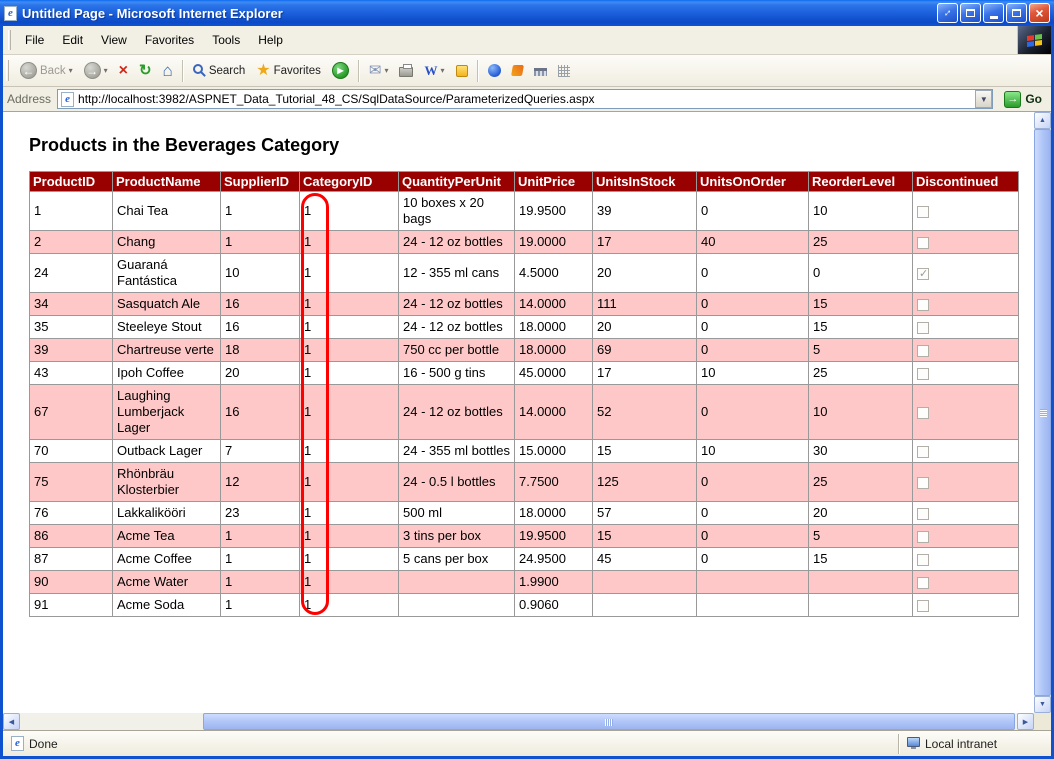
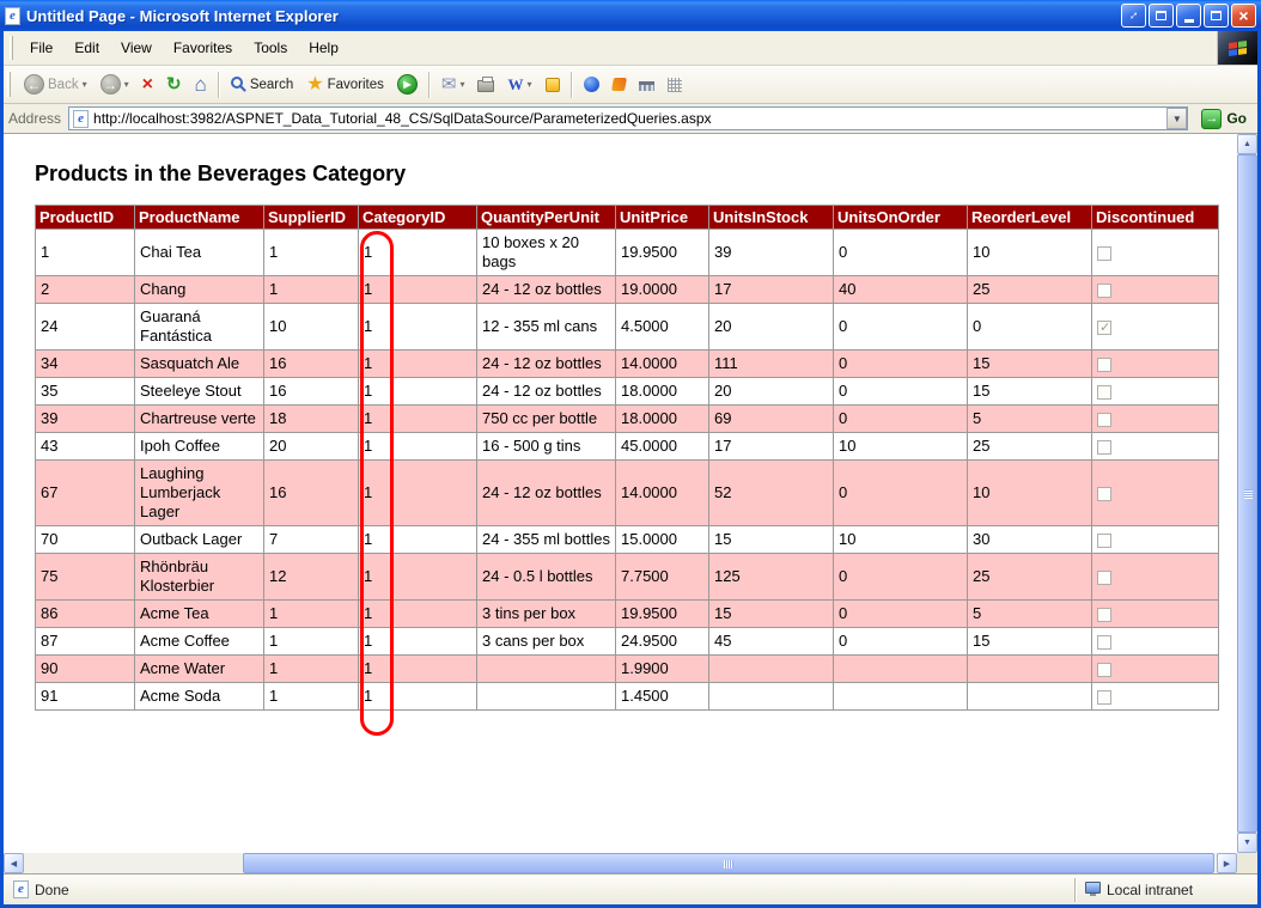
  e
  Untitled Page - Microsoft Internet Explorer
  ×
  File
  Edit
  View
  Favorites
  Tools
  Help
  ←
  Back
  ▾
  →
  ▾
  ×
  ↻
  ⌂
  Search
  ★
  Favorites
  ▶
  ✉
  ▾
  W
  ▾
  Address
  e
  http://localhost:3982/ASPNET_Data_Tutorial_48_CS/SqlDataSource/ParameterizedQueries.aspx
  ▼
  →
  Go
  Products in the Beverages Category
  ProductID	ProductName	SupplierID	CategoryID	QuantityPerUnit	UnitPrice	UnitsInStock	UnitsOnOrder	ReorderLevel	Discontinued
  1	Chai Tea	1	1	10 boxes x 20 bags	19.9500	39	0	10
  2	Chang	1	1	24 - 12 oz bottles	19.0000	17	40	25
  24	Guaraná Fantástica	10	1	12 - 355 ml cans	4.5000	20	0	0
  34	Sasquatch Ale	16	1	24 - 12 oz bottles	14.0000	111	0	15
  35	Steeleye Stout	16	1	24 - 12 oz bottles	18.0000	20	0	15
  39	Chartreuse verte	18	1	750 cc per bottle	18.0000	69	0	5
  43	Ipoh Coffee	20	1	16 - 500 g tins	45.0000	17	10	25
  67	Laughing Lumberjack Lager	16	1	24 - 12 oz bottles	14.0000	52	0	10
  70	Outback Lager	7	1	24 - 355 ml bottles	15.0000	15	10	30
  75	Rhönbräu Klosterbier	12	1	24 - 0.5 l bottles	7.7500	125	0	25
- 76	Lakkalikööri	23	1	500 ml	18.0000	57	0	20
  86	Acme Tea	1	1	3 tins per box	19.9500	15	0	5
- 87	Acme Coffee	1	1	5 cans per box	24.9500	45	0	15
+ 87	Acme Coffee	1	1	3 cans per box	24.9500	45	0	15
  90	Acme Water	1	1		1.9900
- 91	Acme Soda	1	1		0.9060
+ 91	Acme Soda	1	1		1.4500
  e
  Done
  Local intranet
